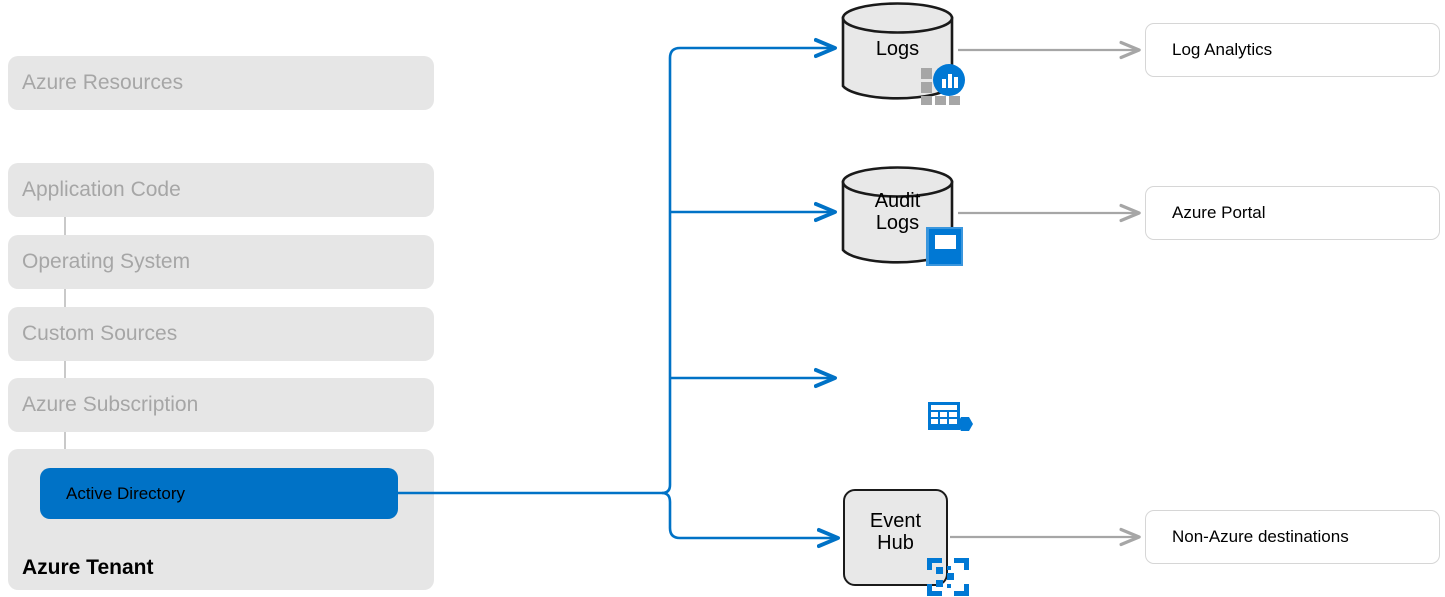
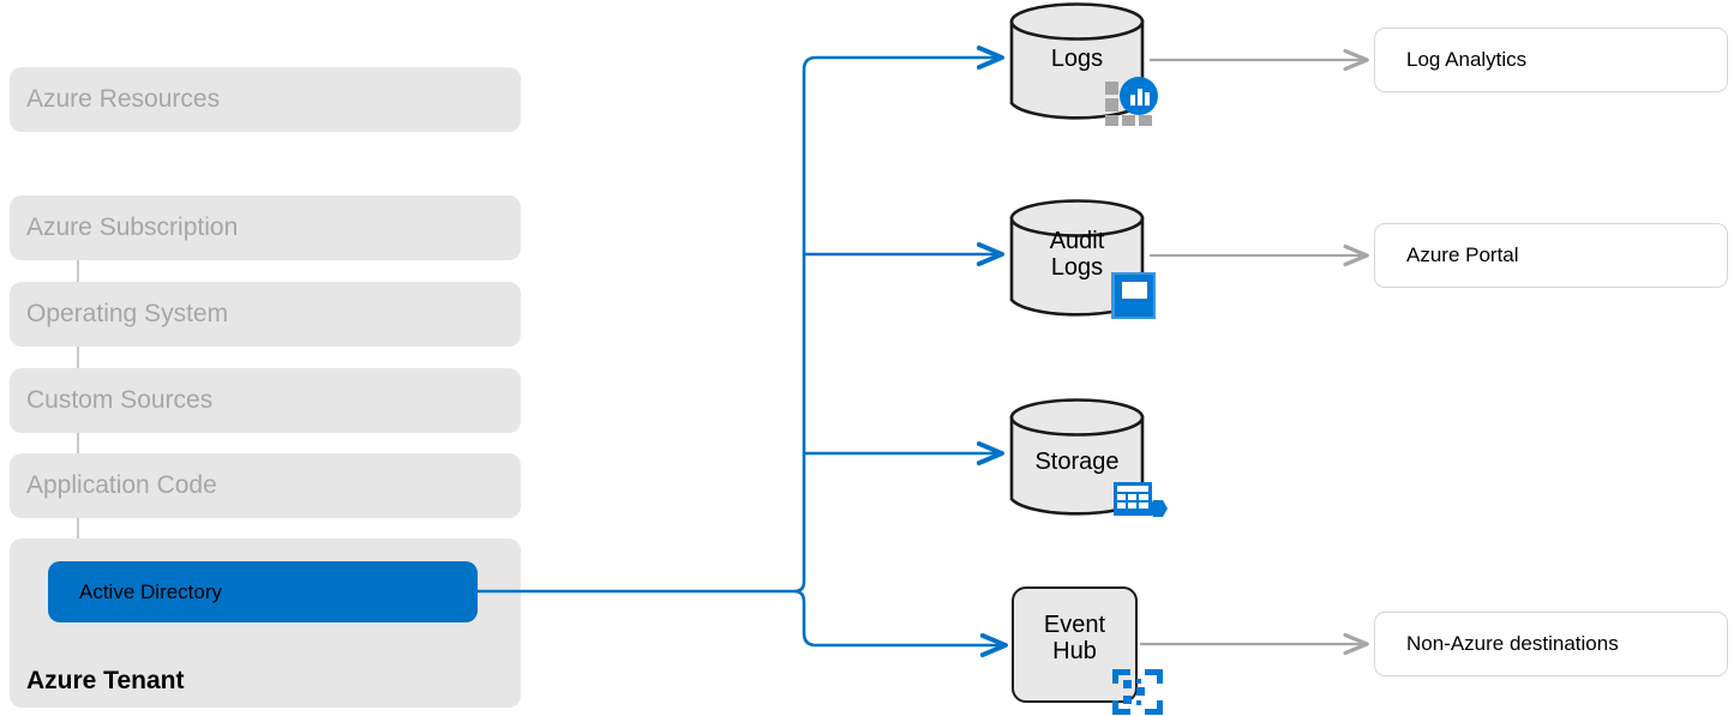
  Azure Resources
- Application Code
+ Azure Subscription
  Operating System
  Custom Sources
- Azure Subscription
+ Application Code
  Azure Tenant
  Active Directory
  Logs
  Audit
  Logs
+ Storage
  Event
  Hub
  Log Analytics
  Azure Portal
  Non-Azure destinations
